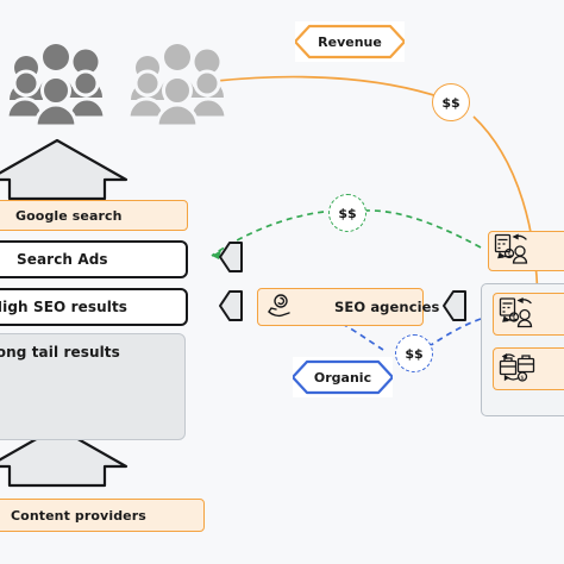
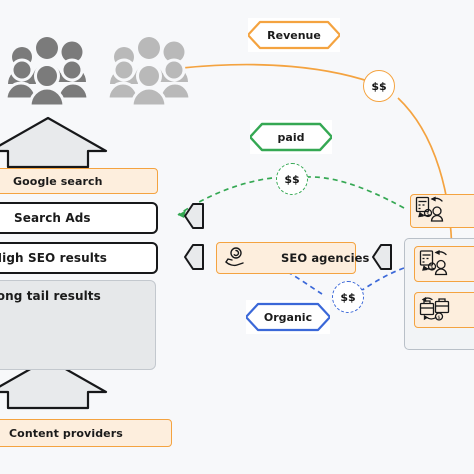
  Google search
  Search Ads
  igh SEO results
  ong tail results
  Content providers
  SEO agencies
  Revenue
+ paid
  Organic
  $$
  $$
  $$
